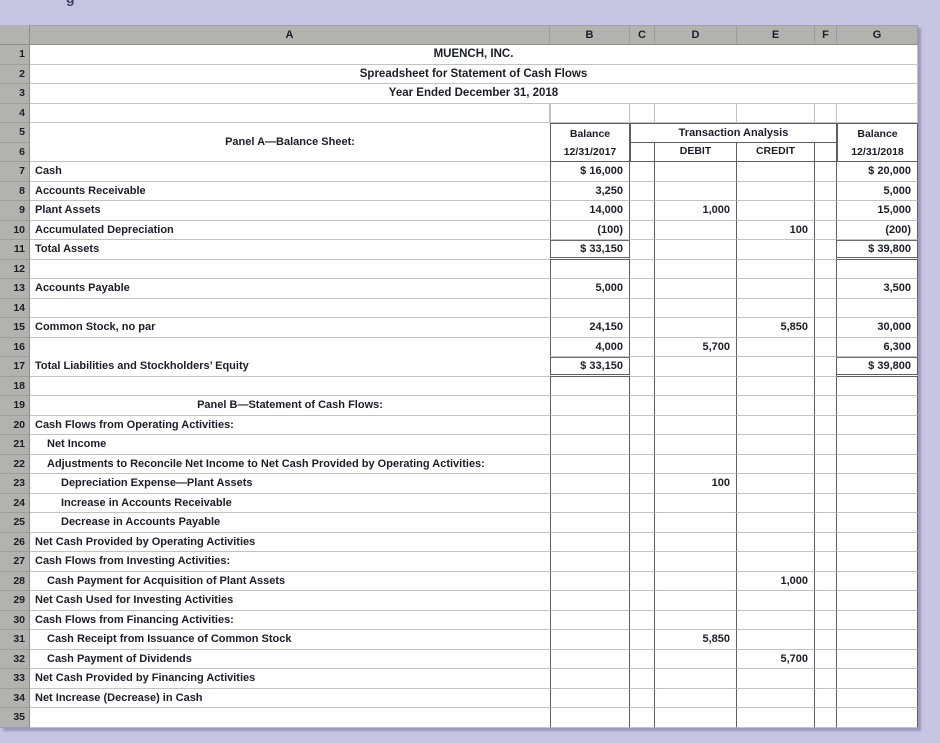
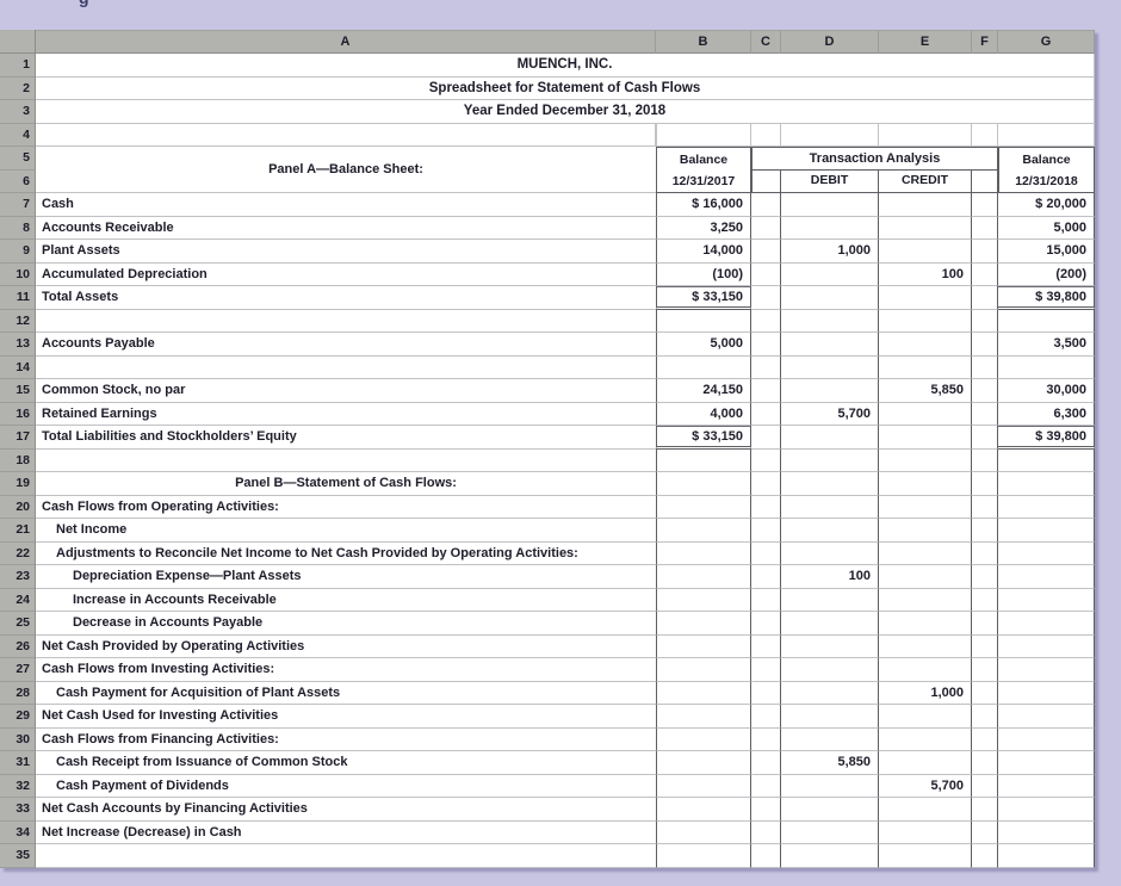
  Panel A—Balance Sheet:
  Balance
  12/31/2017
  Transaction Analysis
  DEBIT
  CREDIT
  Balance
  12/31/2018
  A
  B
  C
  D
  E
  F
  G
  1
  2
  3
  4
  5
  6
  7
  8
  9
  10
  11
  12
  13
  14
  15
  16
  17
  18
  19
  20
  21
  22
  23
  24
  25
  26
  27
  28
  29
  30
  31
  32
  33
  34
  35
  MUENCH, INC.
  Spreadsheet for Statement of Cash Flows
  Year Ended December 31, 2018
  Cash
  $ 16,000
  $ 20,000
  Accounts Receivable
  3,250
  5,000
  Plant Assets
  14,000
  1,000
  15,000
  Accumulated Depreciation
  (100)
  100
  (200)
  Total Assets
  $ 33,150
  $ 39,800
  Accounts Payable
  5,000
  3,500
  Common Stock, no par
  24,150
  5,850
  30,000
+ Retained Earnings
  4,000
  5,700
  6,300
  Total Liabilities and Stockholders’ Equity
  $ 33,150
  $ 39,800
  Panel B—Statement of Cash Flows:
  Cash Flows from Operating Activities:
  Net Income
  Adjustments to Reconcile Net Income to Net Cash Provided by Operating Activities:
  Depreciation Expense—Plant Assets
  100
  Increase in Accounts Receivable
  Decrease in Accounts Payable
  Net Cash Provided by Operating Activities
  Cash Flows from Investing Activities:
  Cash Payment for Acquisition of Plant Assets
  1,000
  Net Cash Used for Investing Activities
  Cash Flows from Financing Activities:
  Cash Receipt from Issuance of Common Stock
  5,850
  Cash Payment of Dividends
  5,700
- Net Cash Provided by Financing Activities
+ Net Cash Accounts by Financing Activities
  Net Increase (Decrease) in Cash
